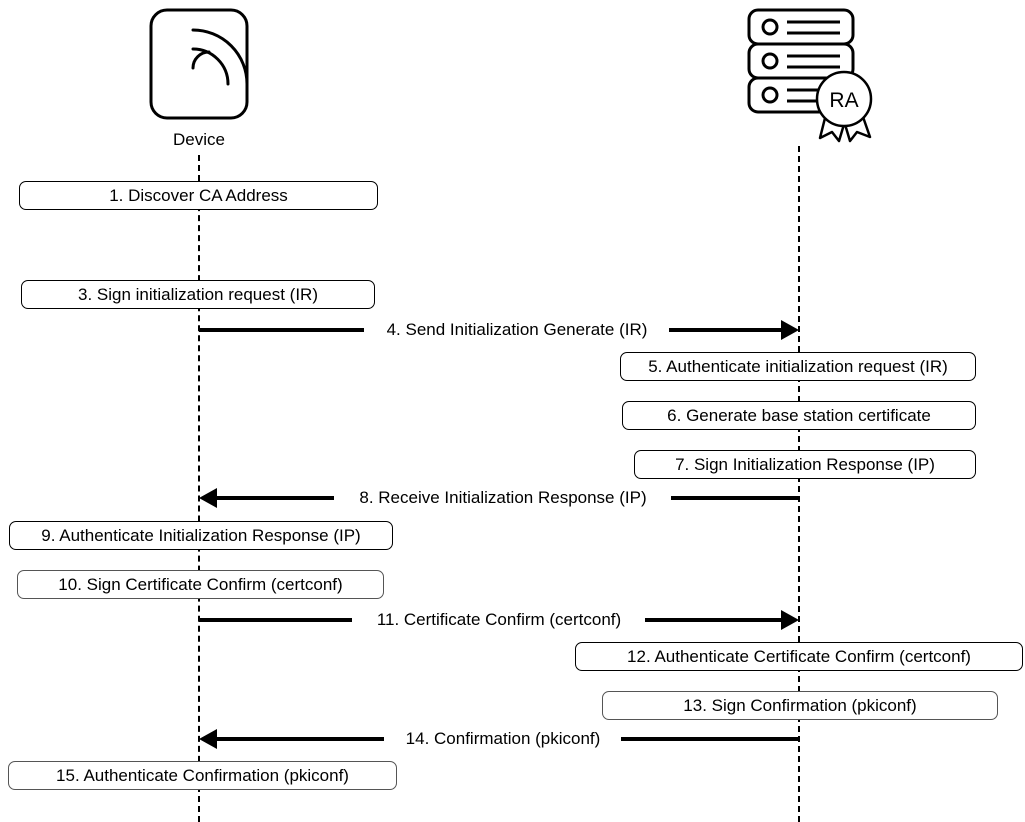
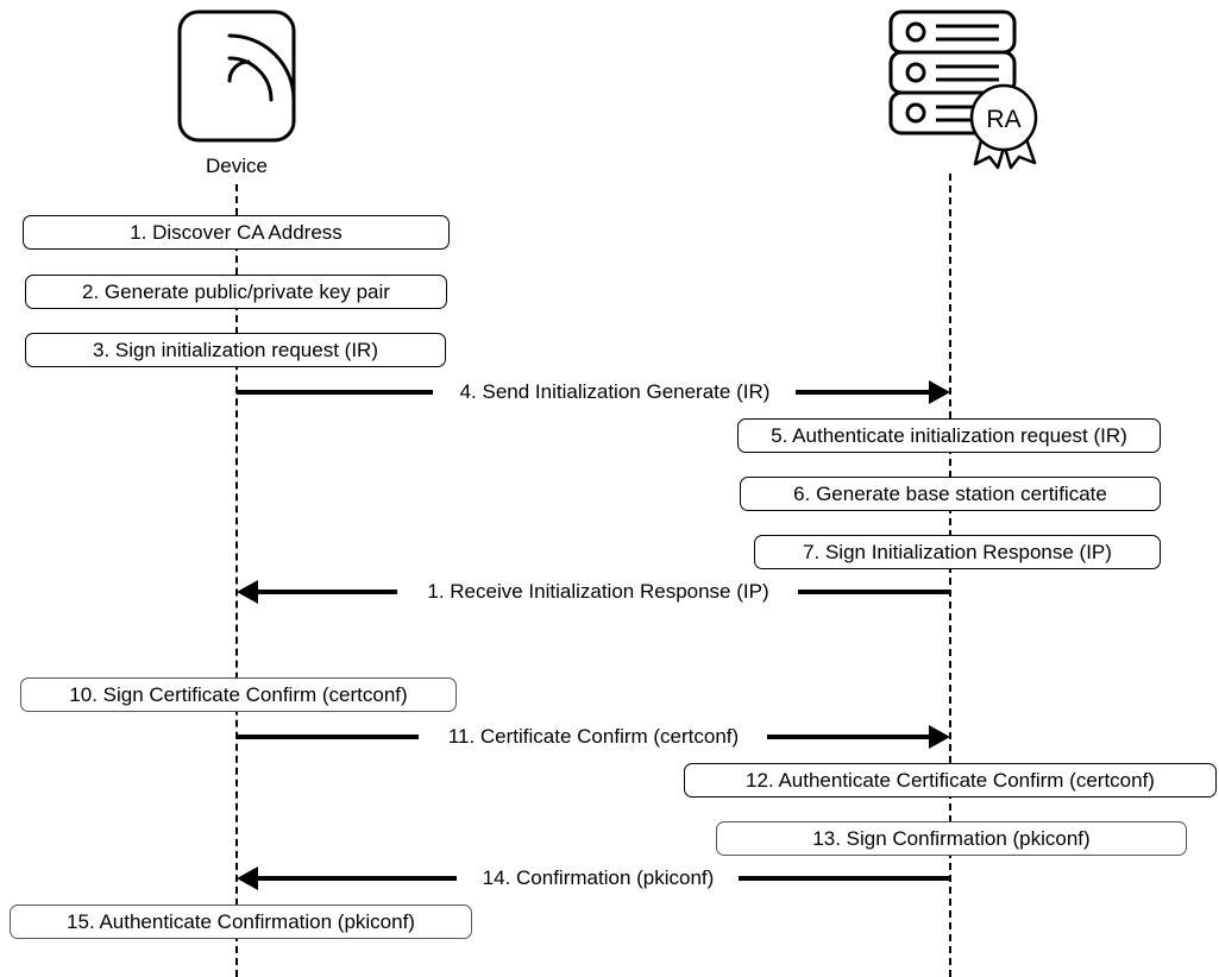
  Device
  RA
  1. Discover CA Address
+ 2. Generate public/private key pair
  3. Sign initialization request (IR)
  4. Send Initialization Generate (IR)
  5. Authenticate initialization request (IR)
  6. Generate base station certificate
  7. Sign Initialization Response (IP)
- 8. Receive Initialization Response (IP)
+ 1. Receive Initialization Response (IP)
- 9. Authenticate Initialization Response (IP)
  10. Sign Certificate Confirm (certconf)
  11. Certificate Confirm (certconf)
  12. Authenticate Certificate Confirm (certconf)
  13. Sign Confirmation (pkiconf)
  14. Confirmation (pkiconf)
  15. Authenticate Confirmation (pkiconf)
